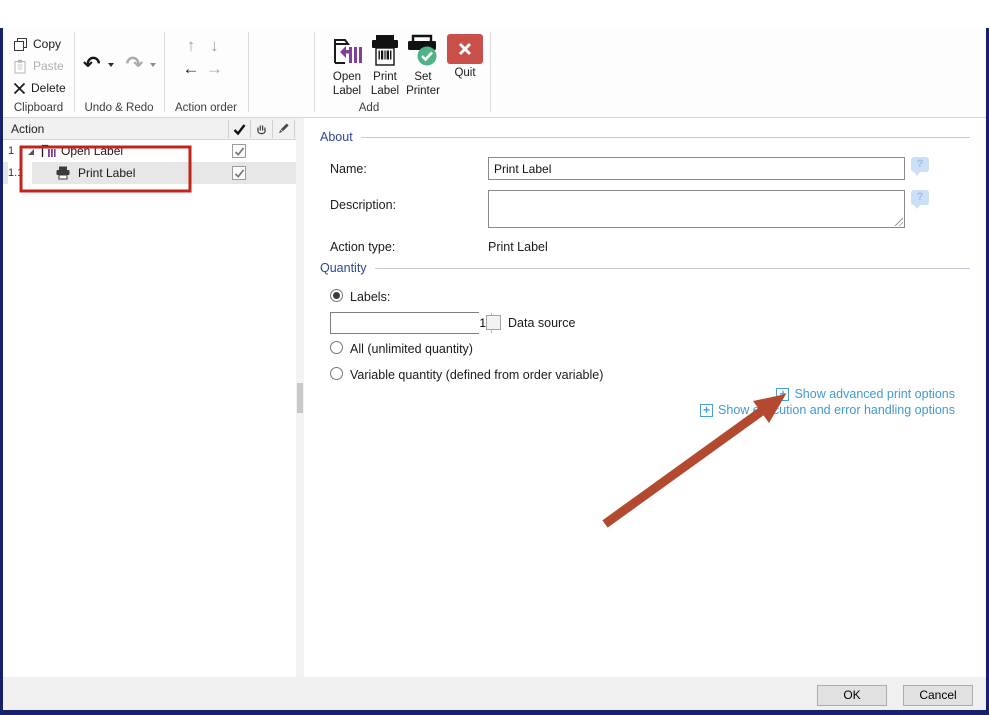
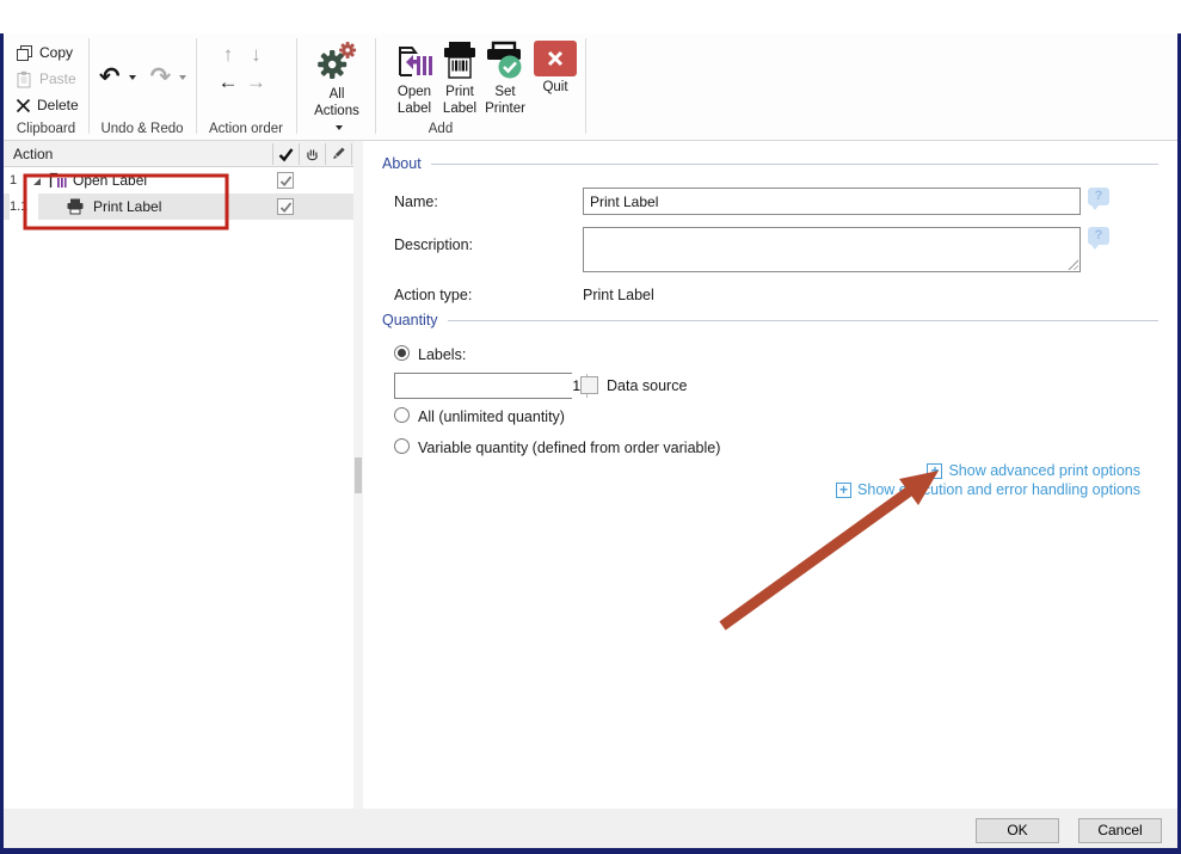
  Copy
  Paste
  Delete
  Clipboard
  ↶
  ↷
  Undo & Redo
  ↑ ↓
  ← →
  Action order
+ All Actions
  Open Label
  Print Label
  Set Printer
  Quit
  Add
  Action
  1
  Open Label
  Print Label
  About
  Name:
  Print Label
  ?
  Description:
  ?
  Action type:
  Print Label
  Quantity
  Labels:
  1
  Data source
  All (unlimited quantity)
  Variable quantity (defined from order variable)
  +
  Show advanced print options
  +
  Showution and error handling options
  OK
  Cancel
